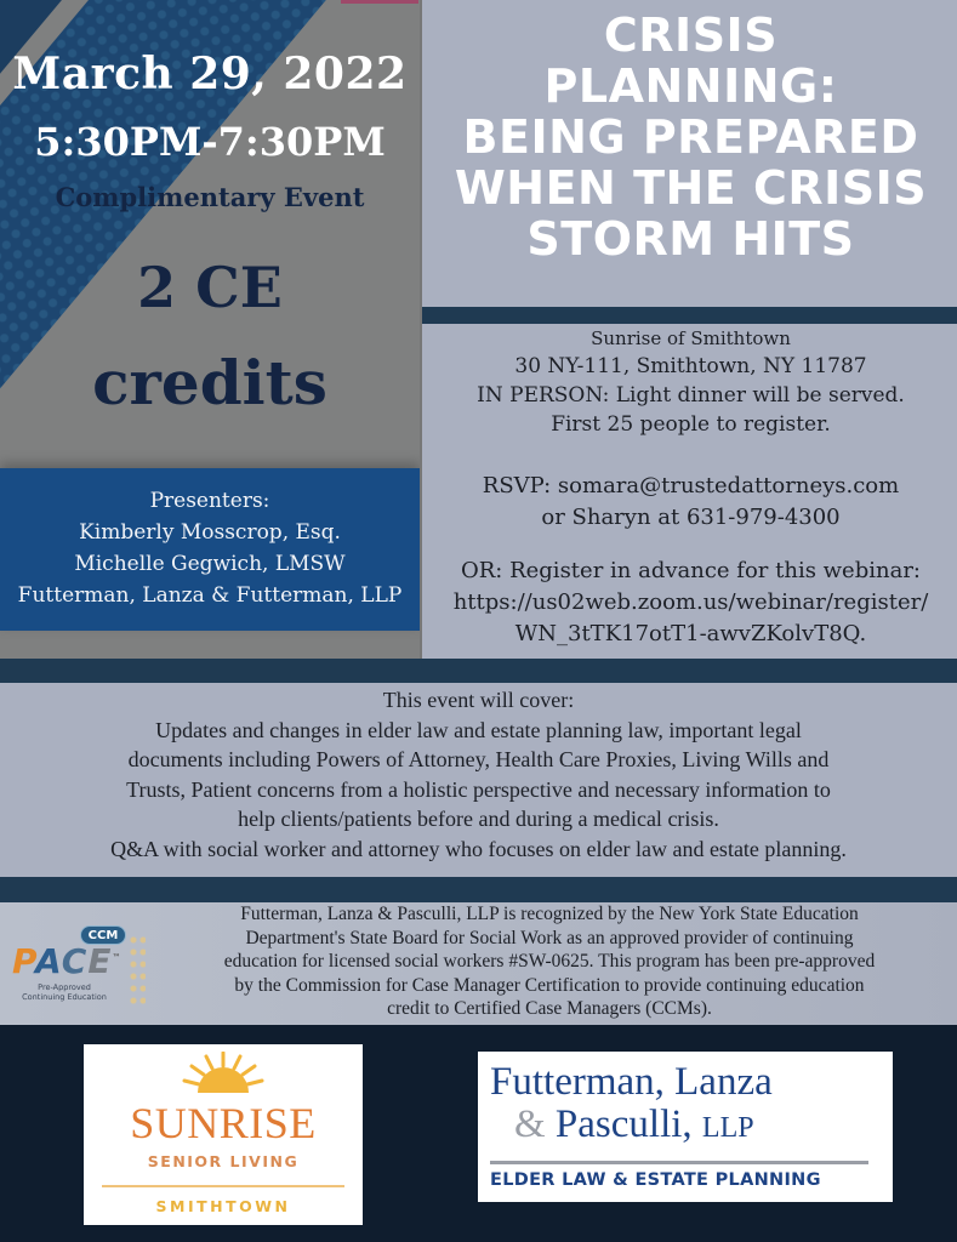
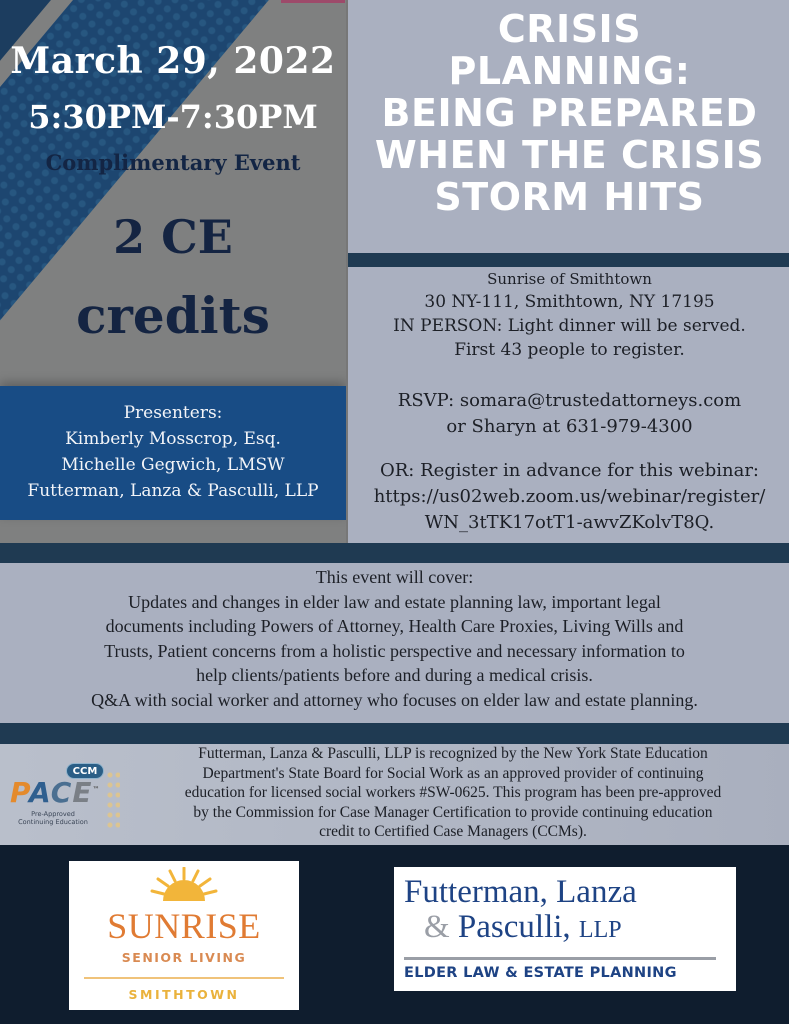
  March 29, 2022
  5:30PM-7:30PM
  Complimentary Event
  2 CE
  credits
  Presenters:
  Kimberly Mosscrop, Esq.
  Michelle Gegwich, LMSW
- Futterman, Lanza & Futterman, LLP
+ Futterman, Lanza & Pasculli, LLP
  CRISIS
  PLANNING:
  BEING PREPARED
  WHEN THE CRISIS
  STORM HITS
  Sunrise of Smithtown
- 30 NY-111, Smithtown, NY 11787
+ 30 NY-111, Smithtown, NY 17195
  IN PERSON: Light dinner will be served.
- First 25 people to register.
+ First 43 people to register.
  RSVP: somara@trustedattorneys.com
  or Sharyn at 631-979-4300
  OR: Register in advance for this webinar:
  https://us02web.zoom.us/webinar/register/
  WN_3tTK17otT1-awvZKolvT8Q.
  This event will cover:
  Updates and changes in elder law and estate planning law, important legal
  documents including Powers of Attorney, Health Care Proxies, Living Wills and
  Trusts, Patient concerns from a holistic perspective and necessary information to
  help clients/patients before and during a medical crisis.
  Q&A with social worker and attorney who focuses on elder law and estate planning.
  CCM
  PACE™
  Pre-Approved
  Continuing Education
  Futterman, Lanza & Pasculli, LLP is recognized by the New York State Education
  Department's State Board for Social Work as an approved provider of continuing
  education for licensed social workers #SW-0625. This program has been pre-approved
  by the Commission for Case Manager Certification to provide continuing education
  credit to Certified Case Managers (CCMs).
  SUNRISE
  SENIOR LIVING
  SMITHTOWN
  Futterman, Lanza
  & Pasculli, LLP
  ELDER LAW & ESTATE PLANNING
